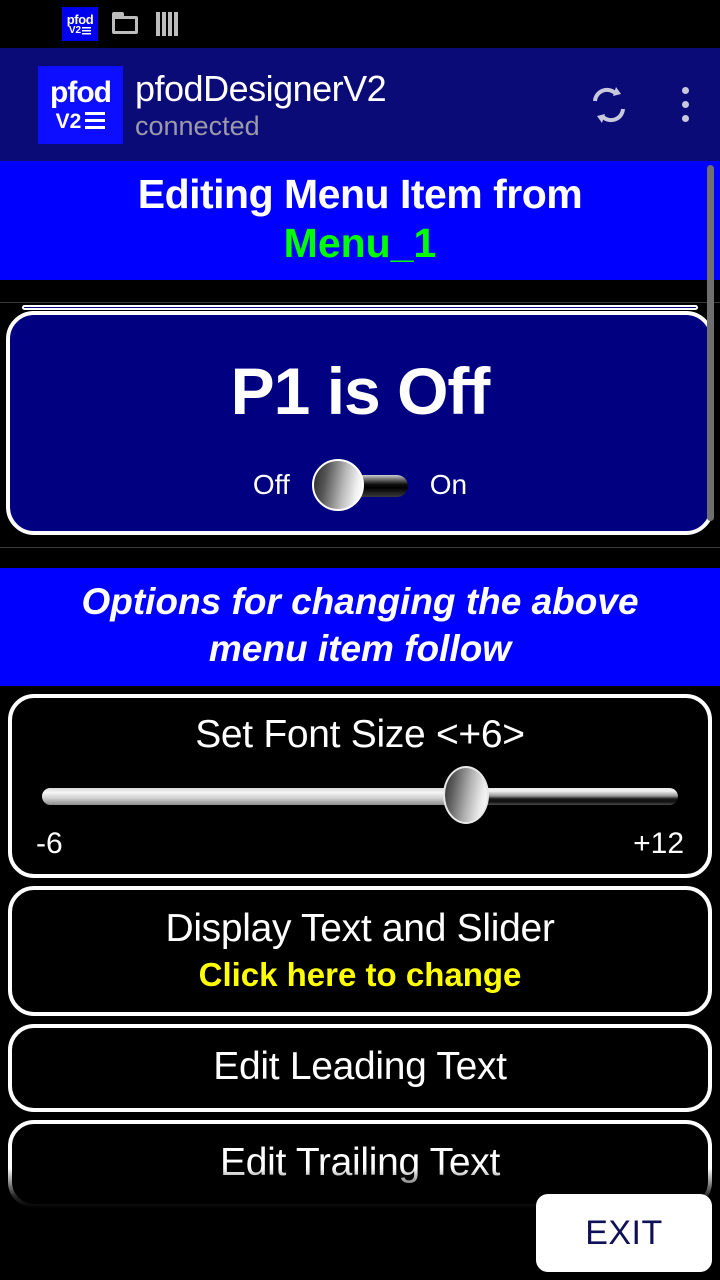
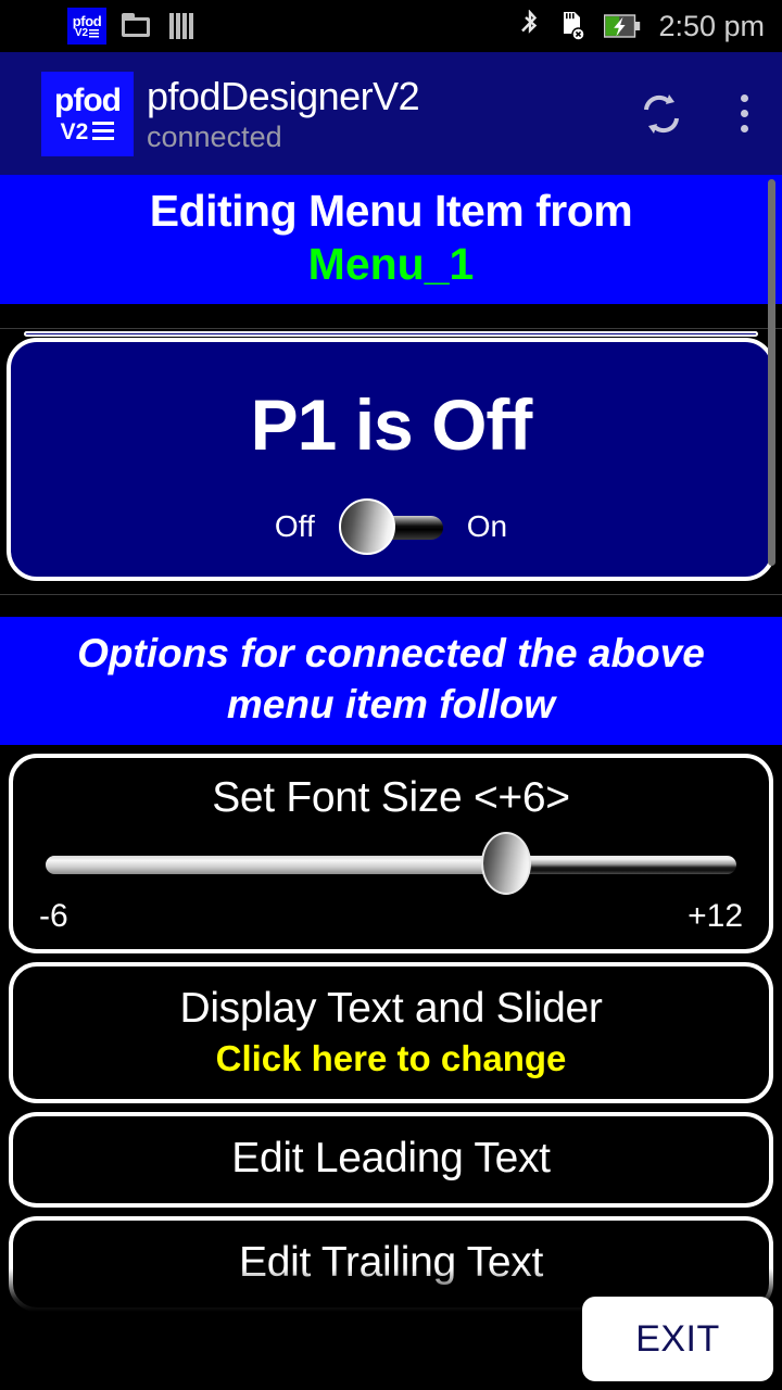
  pfod
  V2
+ 2:50 pm
  pfod
  V2
  pfodDesignerV2
  connected
  Editing Menu Item from
  Menu_1
  P1 is Off
  Off
  On
- Options for changing the above
+ Options for connected the above
  menu item follow
  Set Font Size <+6>
  -6
  +12
  Display Text and Slider
  Click here to change
  Edit Leading Text
  Edit Trailing Text
  EXIT
